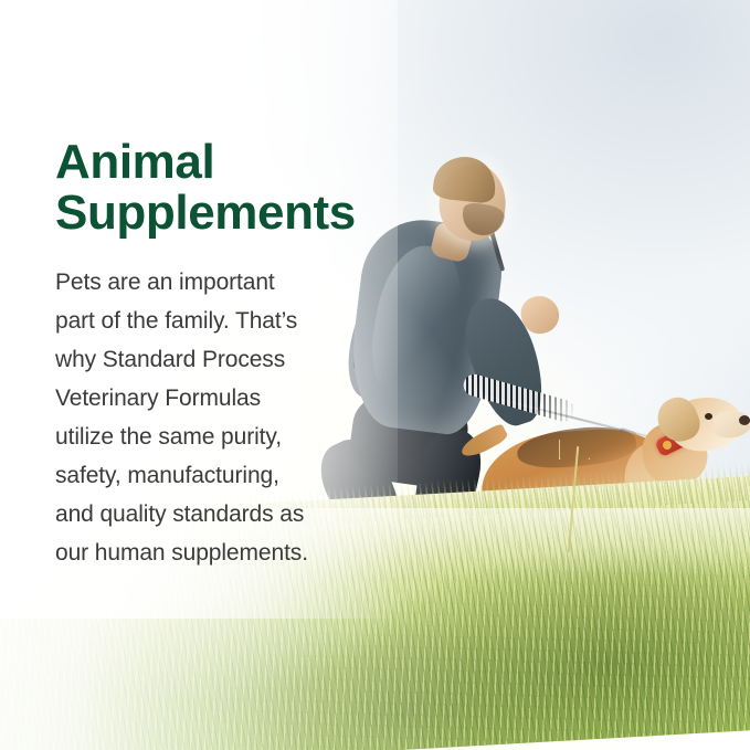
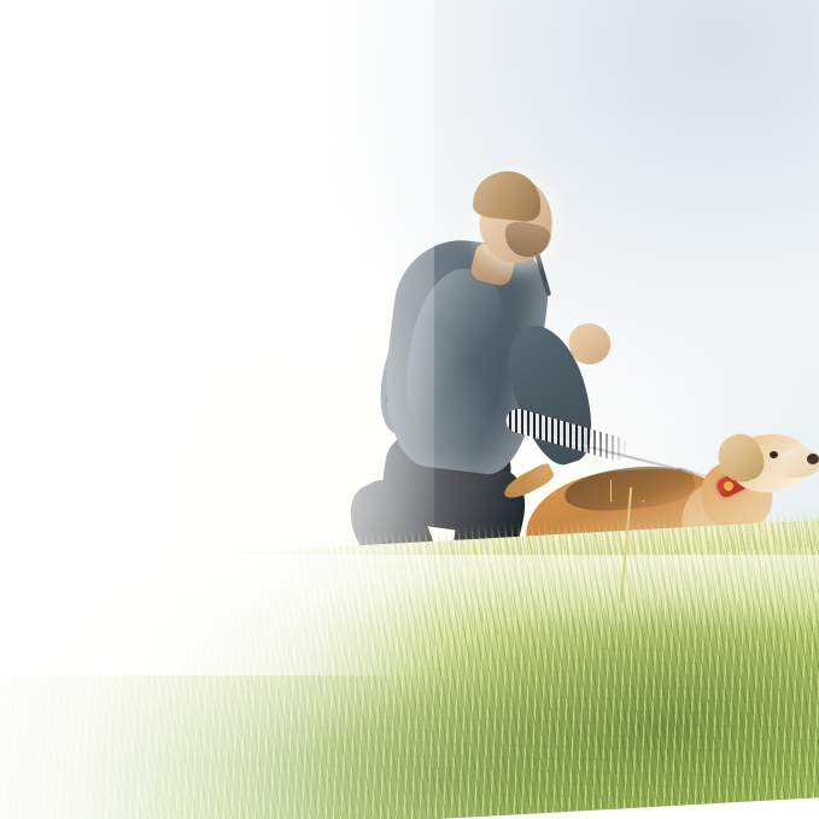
- Animal
- Supplements
- Pets are an important
- part of the family. That’s
- why Standard Process
- Veterinary Formulas
- utilize the same purity,
- safety, manufacturing,
- and quality standards as
- our human supplements.
